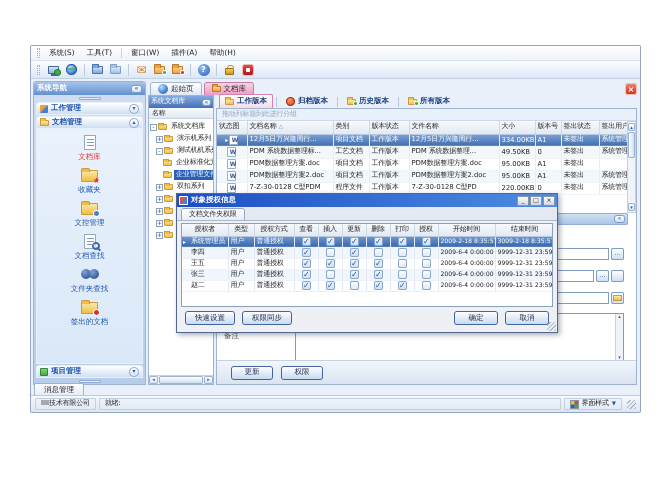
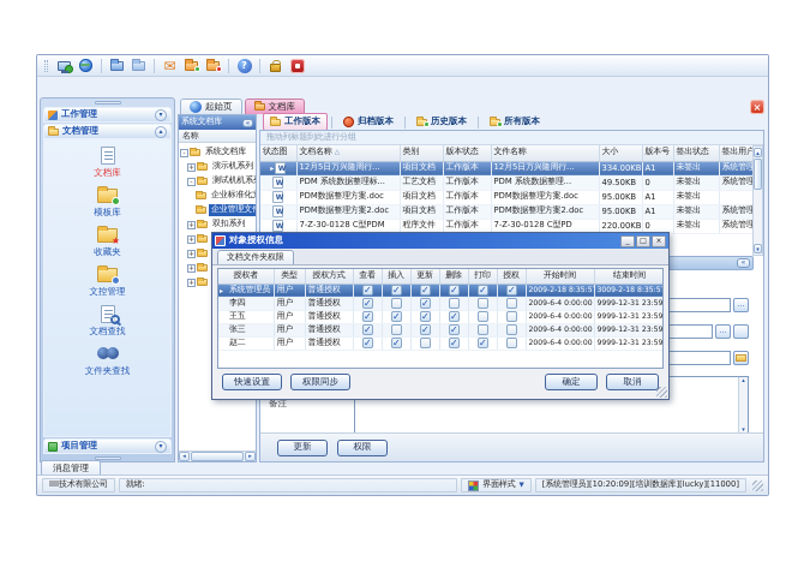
- 系统(S)
- 工具(T)
- 窗口(W)
- 插件(A)
- 帮助(H)
- 系统导航
  工作管理
  文档管理
  文档库
+ 模板库
  收藏夹
  文控管理
  文档查找
  文件夹查找
- 签出的文档
  项目管理
  消息管理
  起始页
  文档库
  系统文档库
  名称
  系统文档库
  演示机系列
  测试机机系
  企业标准化
  企业管理文
  双扣系列
  工作版本
  归档版本
  历史版本
  所有版本
  拖动列标题到此进行分组
  状态图	文档名称	类别	版本状态	文件名称	大小	版本号	签出状态	签出用户
  	12月5日万兴隆周行...	项目文档	工作版本	12月5日万兴隆周行...	334.00KB	A1	未签出	系统管理
  	PDM 系统数据整理标...	工艺文档	工作版本	PDM 系统数据整理...	49.50KB	0	未签出	系统管理
  	PDM数据整理方案.doc	项目文档	工作版本	PDM数据整理方案.doc	95.00KB	A1	未签出
  	PDM数据整理方案2.doc	项目文档	工作版本	PDM数据整理方案2.doc	95.00KB	A1	未签出	系统管理
  	7-Z-30-0128 C型PDM	程序文件	工作版本	7-Z-30-0128 C型PD	220.00KB	0	未签出	系统管理
  备注
  更新
  权限
  对象授权信息
  文档文件夹权限
  授权者	类型	授权方式	查看	插入	更新	删除	打印	授权	开始时间	结束时间
  快速设置
  权限同步
  确定
  取消
  IIII技术有限公司
  就绪:
  界面样式
+ [系统管理员][10:20:09][培训数据库][lucky][11000]
